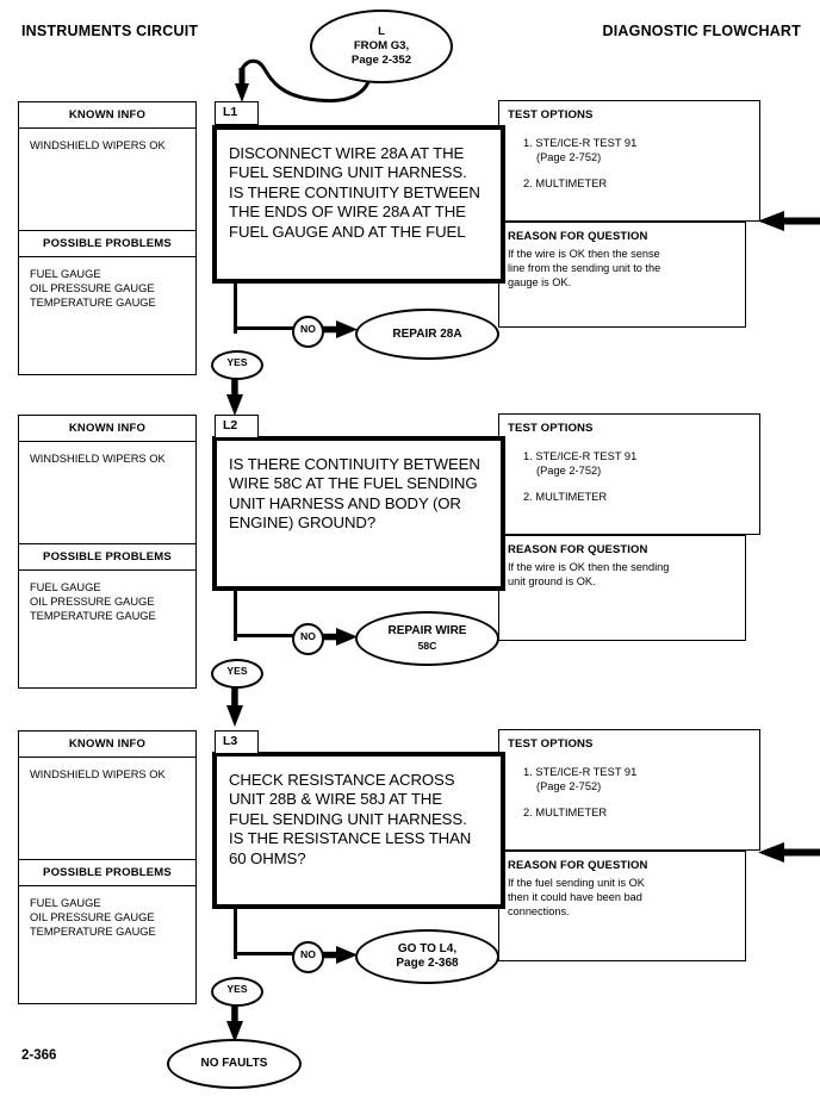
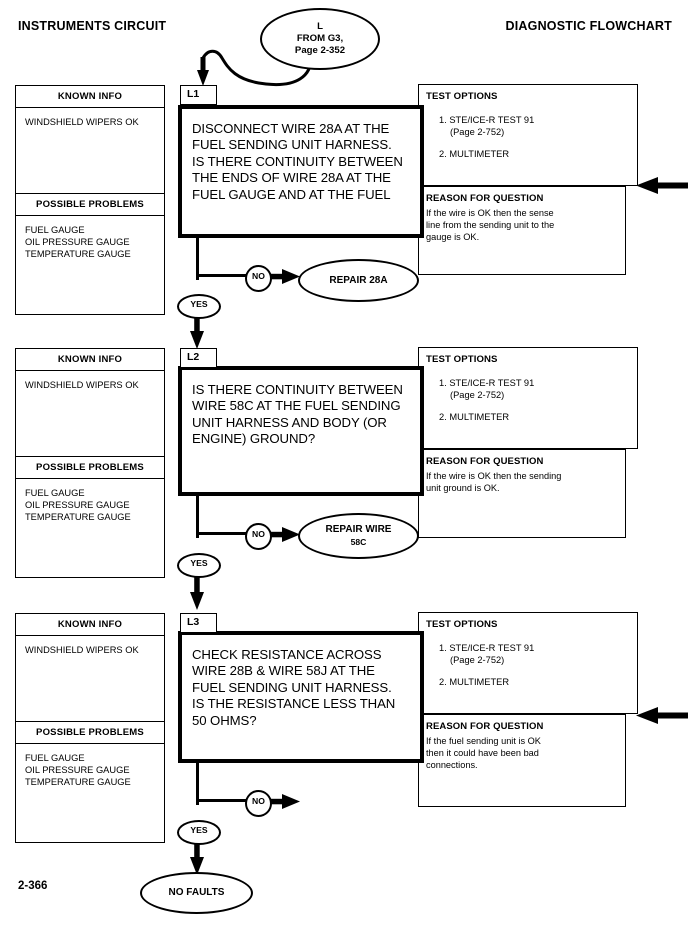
  INSTRUMENTS CIRCUIT
  DIAGNOSTIC FLOWCHART
  L
  FROM G3,
  Page 2-352
  KNOWN INFO
  WINDSHIELD WIPERS OK
  POSSIBLE PROBLEMS
  FUEL GAUGE
  OIL PRESSURE GAUGE
  TEMPERATURE GAUGE
  L1
  DISCONNECT WIRE 28A AT THE
  FUEL SENDING UNIT HARNESS.
  IS THERE CONTINUITY BETWEEN
  THE ENDS OF WIRE 28A AT THE
  FUEL GAUGE AND AT THE FUEL
  TEST OPTIONS
  1. STE/ICE-R TEST 91
  (Page 2-752)
  2. MULTIMETER
  REASON FOR QUESTION
  If the wire is OK then the sense
  line from the sending unit to the
  gauge is OK.
  NO
  REPAIR 28A
  YES
  KNOWN INFO
  WINDSHIELD WIPERS OK
  POSSIBLE PROBLEMS
  FUEL GAUGE
  OIL PRESSURE GAUGE
  TEMPERATURE GAUGE
  L2
  IS THERE CONTINUITY BETWEEN
  WIRE 58C AT THE FUEL SENDING
  UNIT HARNESS AND BODY (OR
  ENGINE) GROUND?
  TEST OPTIONS
  1. STE/ICE-R TEST 91
  (Page 2-752)
  2. MULTIMETER
  REASON FOR QUESTION
  If the wire is OK then the sending
  unit ground is OK.
  NO
  REPAIR WIRE
  58C
  YES
  KNOWN INFO
  WINDSHIELD WIPERS OK
  POSSIBLE PROBLEMS
  FUEL GAUGE
  OIL PRESSURE GAUGE
  TEMPERATURE GAUGE
  L3
  CHECK RESISTANCE ACROSS
- UNIT 28B & WIRE 58J AT THE
+ WIRE 28B & WIRE 58J AT THE
  FUEL SENDING UNIT HARNESS.
  IS THE RESISTANCE LESS THAN
- 60 OHMS?
+ 50 OHMS?
  TEST OPTIONS
  1. STE/ICE-R TEST 91
  (Page 2-752)
  2. MULTIMETER
  REASON FOR QUESTION
  If the fuel sending unit is OK
  then it could have been bad
  connections.
  NO
- GO TO L4,
- Page 2-368
  YES
  NO FAULTS
  2-366
